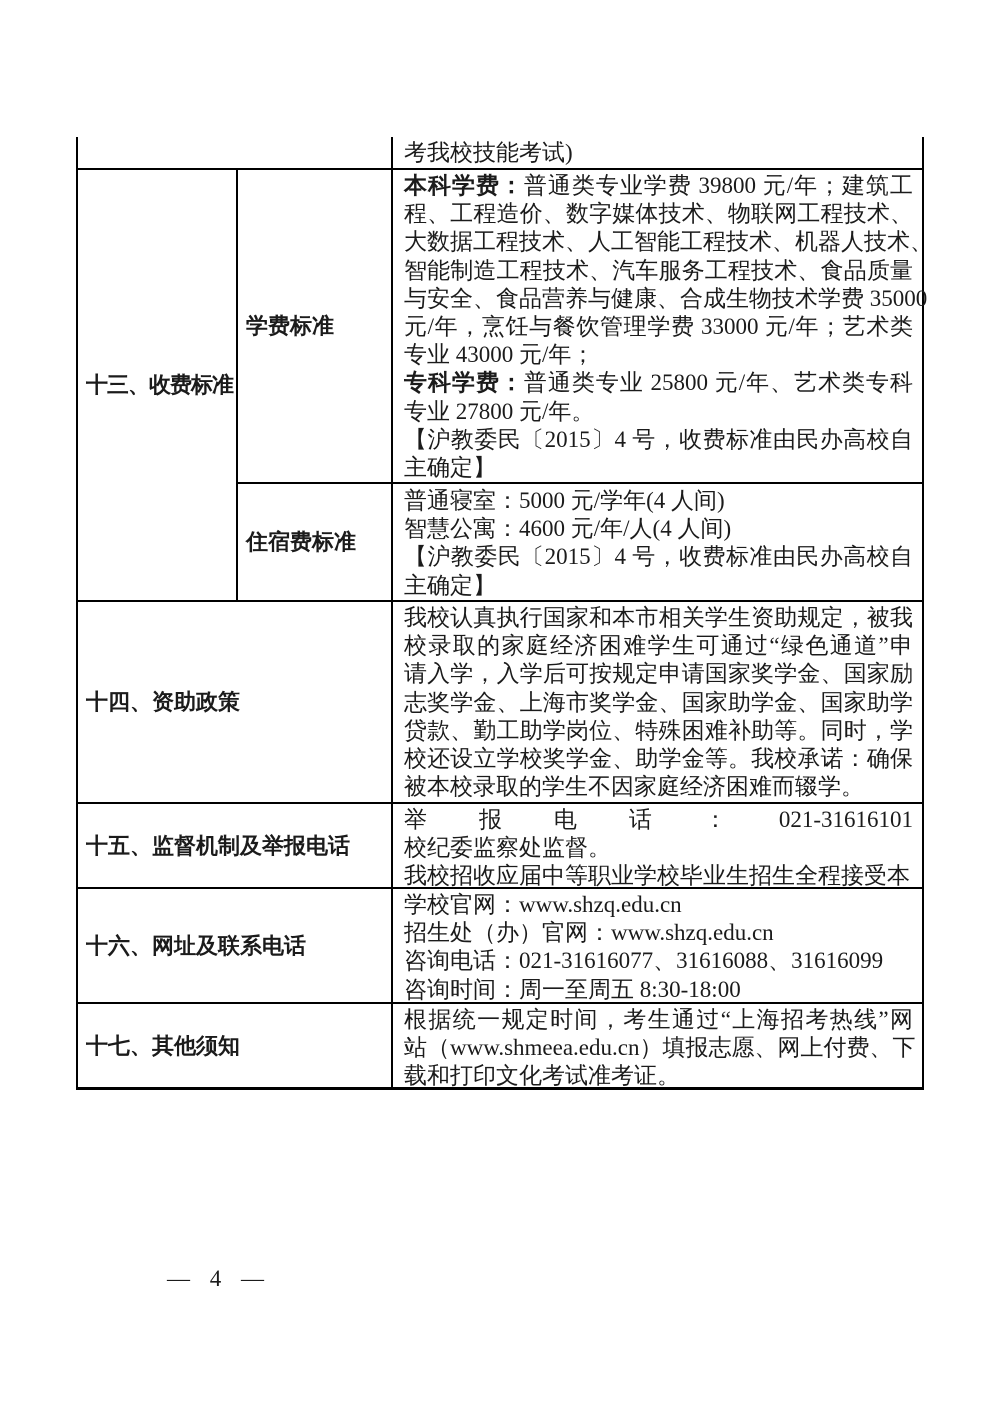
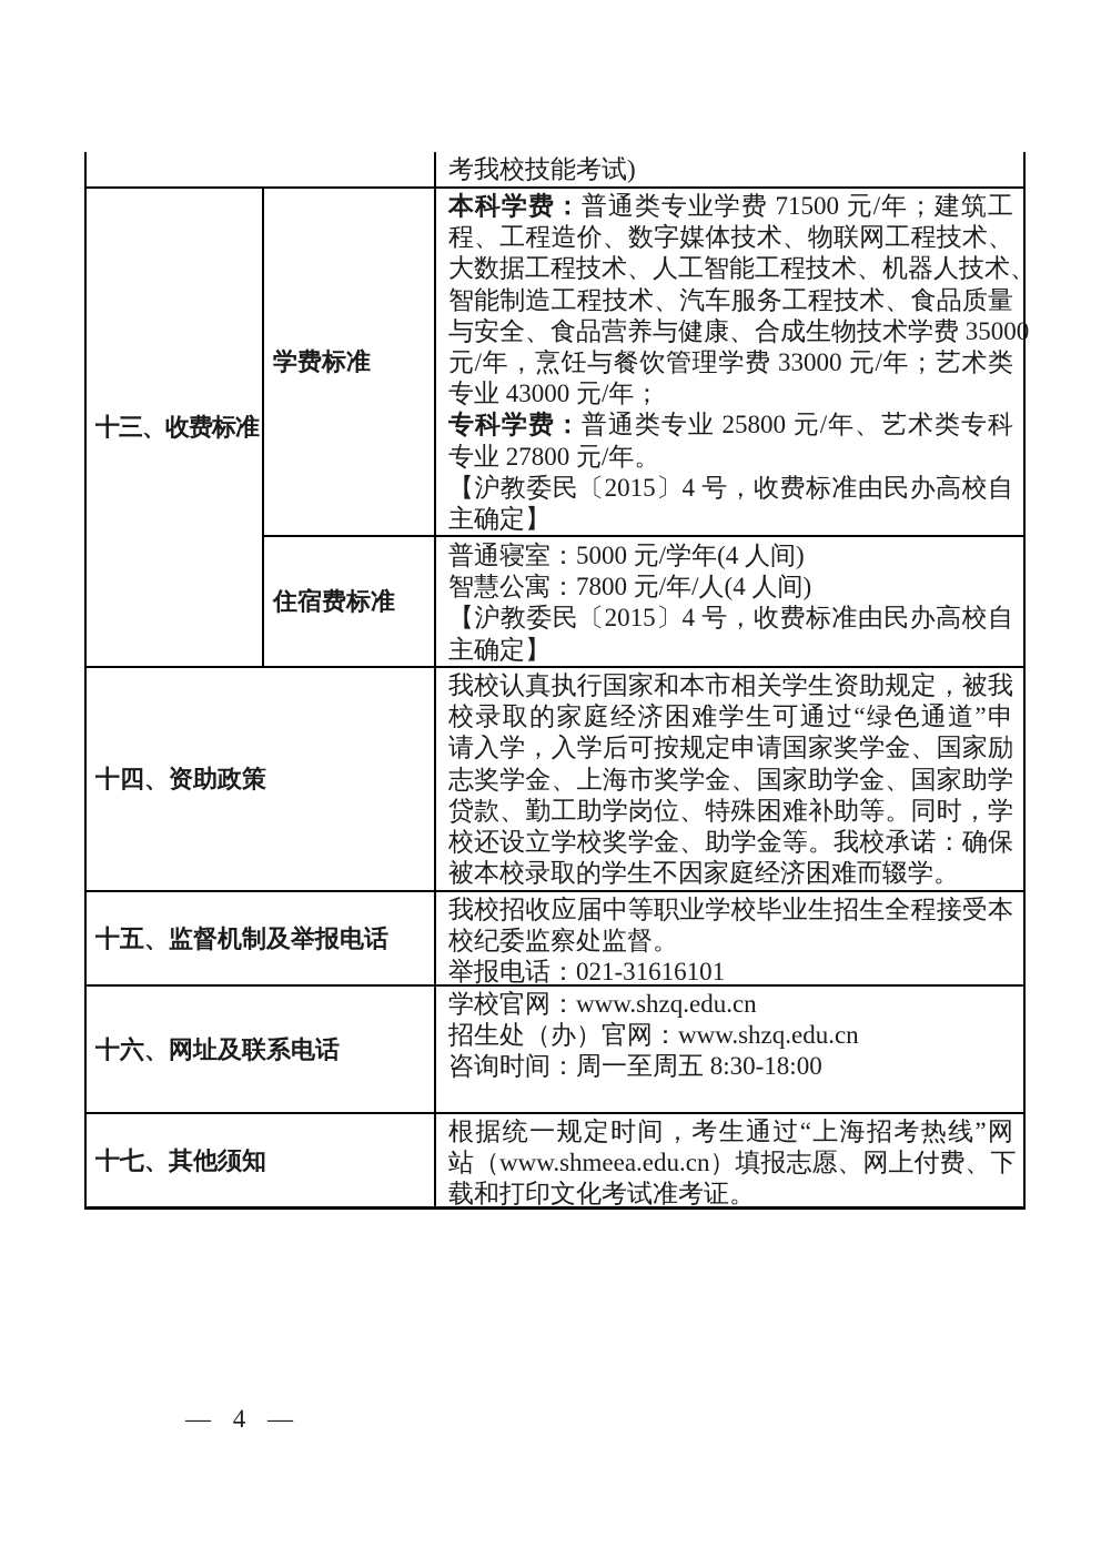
  考我校技能考试)
  十三、收费标准
  学费标准
- 本科学费：普通类专业学费 39800 元/年；建筑工
+ 本科学费：普通类专业学费 71500 元/年；建筑工
  程、工程造价、数字媒体技术、物联网工程技术、
  大数据工程技术、人工智能工程技术、机器人技术、
  智能制造工程技术、汽车服务工程技术、食品质量
  与安全、食品营养与健康、合成生物技术学费 35000
  元/年，烹饪与餐饮管理学费 33000 元/年；艺术类
  专业 43000 元/年；
  专科学费：普通类专业 25800 元/年、艺术类专科
  专业 27800 元/年。
  【沪教委民〔2015〕4 号，收费标准由民办高校自
  主确定】
  住宿费标准
  普通寝室：5000 元/学年(4 人间)
- 智慧公寓：4600 元/年/人(4 人间)
+ 智慧公寓：7800 元/年/人(4 人间)
  【沪教委民〔2015〕4 号，收费标准由民办高校自
  主确定】
  十四、资助政策
  我校认真执行国家和本市相关学生资助规定，被我
  校录取的家庭经济困难学生可通过“绿色通道”申
  请入学，入学后可按规定申请国家奖学金、国家励
  志奖学金、上海市奖学金、国家助学金、国家助学
  贷款、勤工助学岗位、特殊困难补助等。同时，学
  校还设立学校奖学金、助学金等。我校承诺：确保
  被本校录取的学生不因家庭经济困难而辍学。
  十五、监督机制及举报电话
- 举报电话：021-31616101
+ 我校招收应届中等职业学校毕业生招生全程接受本
  校纪委监察处监督。
- 我校招收应届中等职业学校毕业生招生全程接受本
+ 举报电话：021-31616101
  十六、网址及联系电话
  学校官网：www.shzq.edu.cn
  招生处（办）官网：www.shzq.edu.cn
- 咨询电话：021-31616077、31616088、31616099
  咨询时间：周一至周五 8:30-18:00
  十七、其他须知
  根据统一规定时间，考生通过“上海招考热线”网
  站（www.shmeea.edu.cn）填报志愿、网上付费、下
  载和打印文化考试准考证。
  — 4 —
